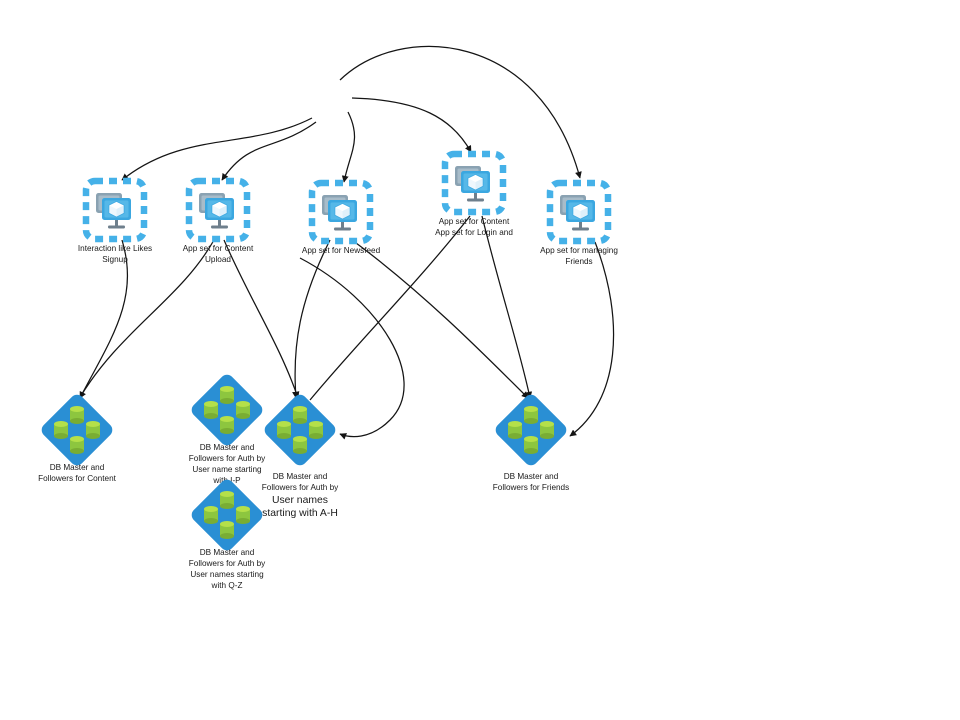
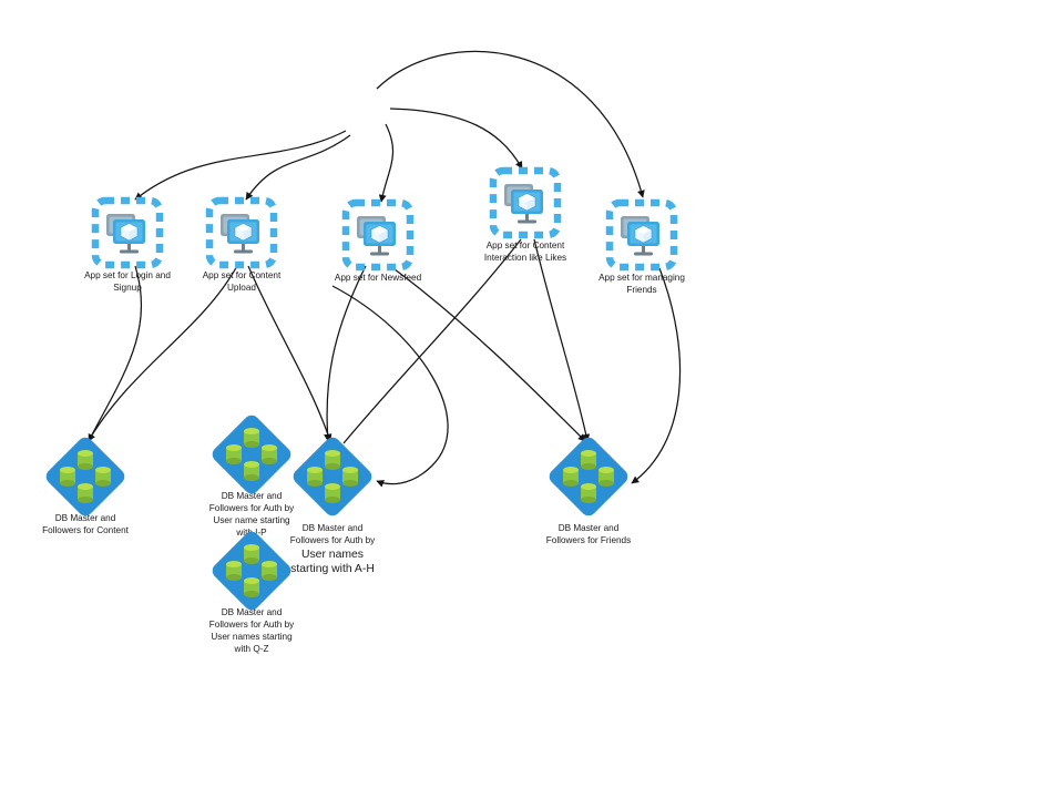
- Interaction like Likes
+ App set for Login and
  Signup
  App set for Content
  Upload
  App set for Newsfeed
  App set for Content
- App set for Login and
+ Interaction like Likes
  App set for managing
  Friends
  DB Master and
  Followers for Content
  DB Master and
  Followers for Auth by
  User name starting
  wit I-P
  DB Master and
  Followers for Auth by
  User names
  starting with A-H
  DB Master and
  Followers for Auth by
  User names starting
  with Q-Z
  DB Master and
  Followers for Friends
